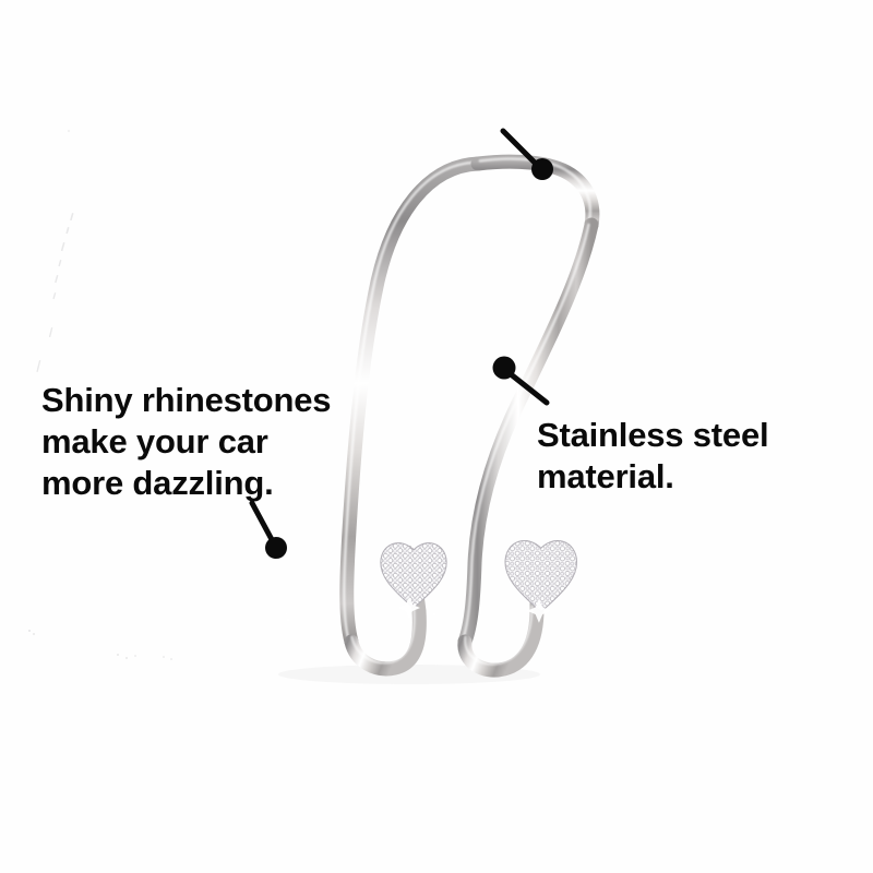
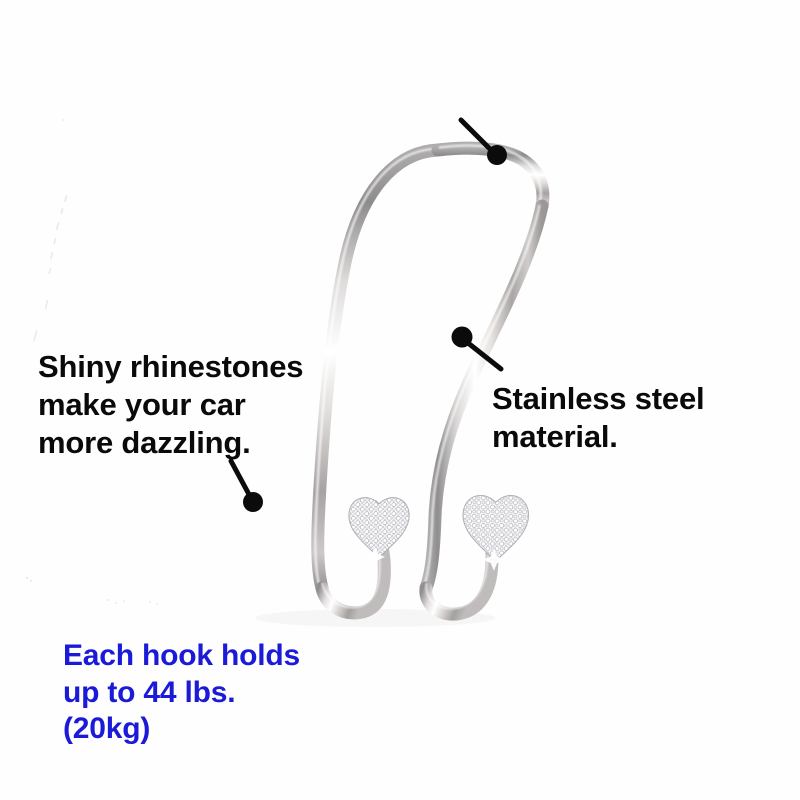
  Shiny rhinestones
  make your car
  more dazzling.
  Stainless steel
  material.
+ Each hook holds
+ up to 44 lbs.
+ (20kg)
